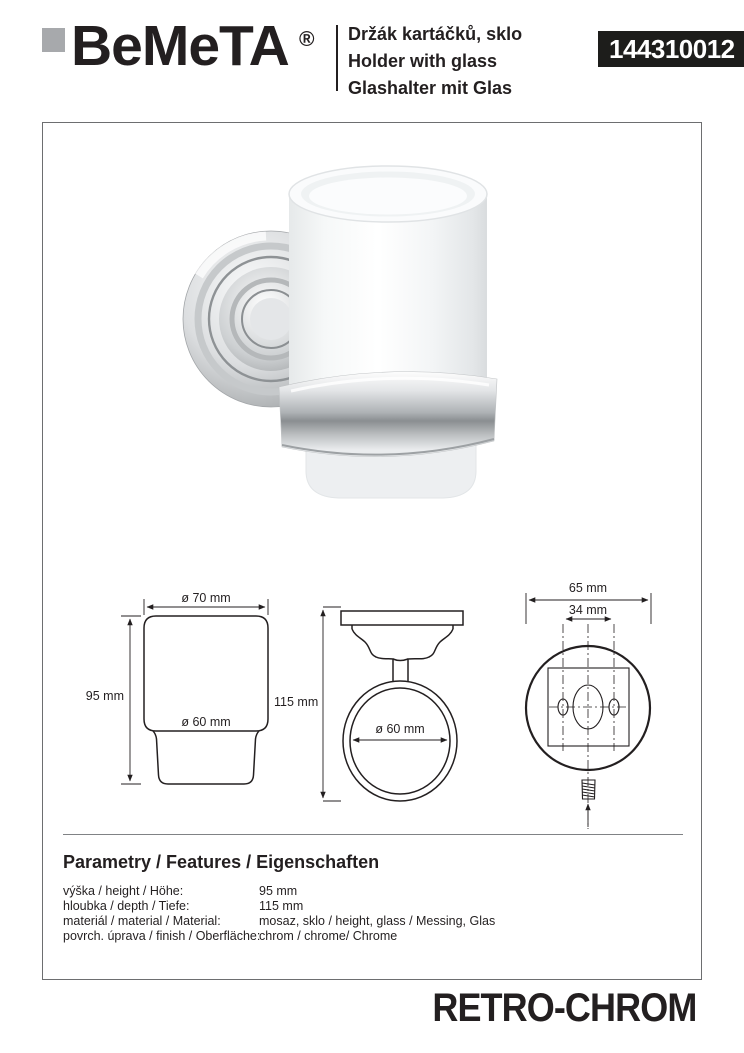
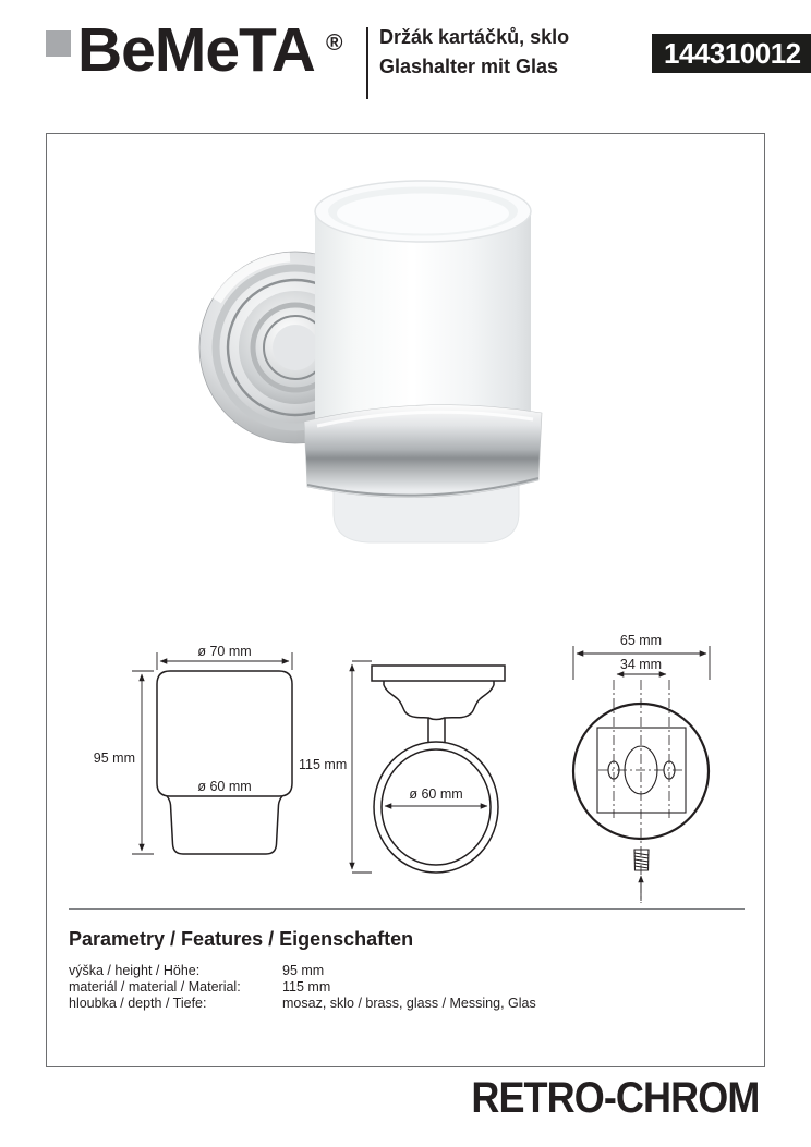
  BeMeTA
  ®
  Držák kartáčků, sklo
- Holder with glass
  Glashalter mit Glas
  144310012
  ø 70 mm
  95 mm
  ø 60 mm
  115 mm
  ø 60 mm
  65 mm
  34 mm
  Parametry / Features / Eigenschaften
  výška / height / Höhe:
  95 mm
- hloubka / depth / Tiefe:
+ materiál / material / Material:
  115 mm
- materiál / material / Material:
+ hloubka / depth / Tiefe:
- mosaz, sklo / height, glass / Messing, Glas
+ mosaz, sklo / brass, glass / Messing, Glas
- povrch. úprava / finish / Oberfläche:
- chrom / chrome/ Chrome
  RETRO-CHROM
